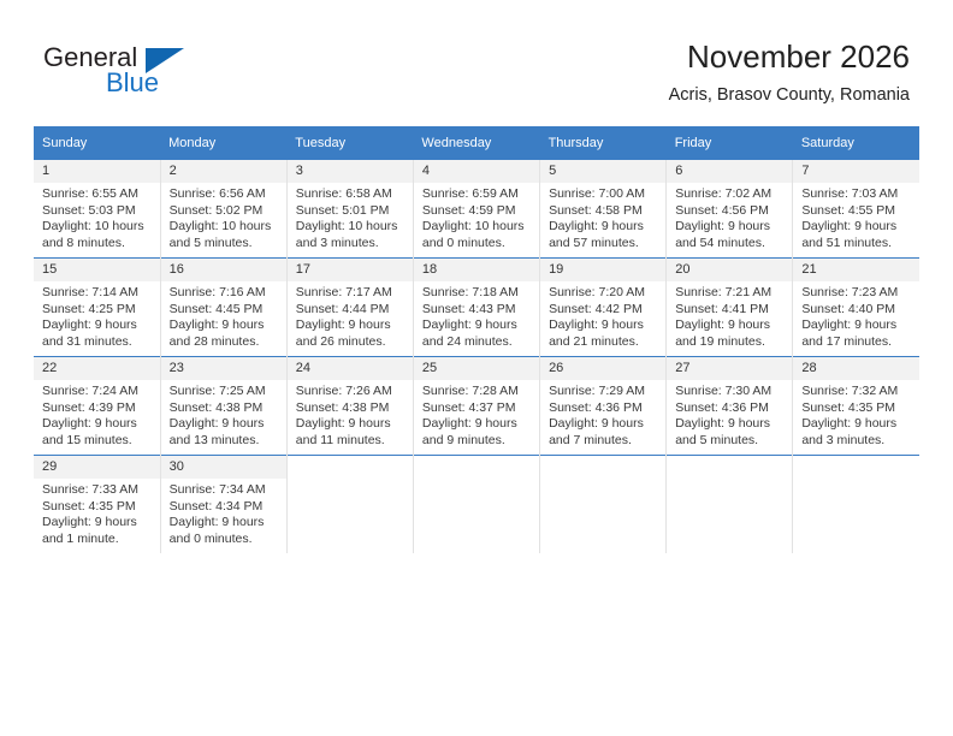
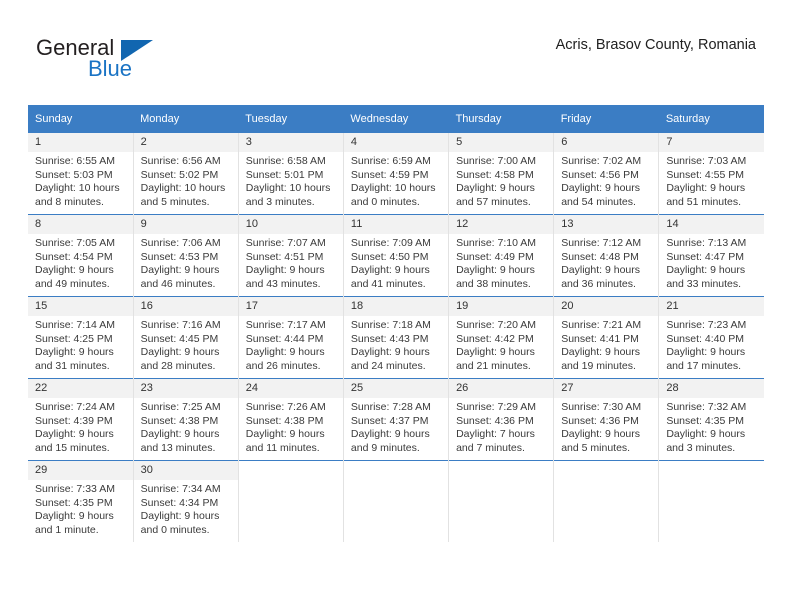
  General
  Blue
- November 2026
  Acris, Brasov County, Romania
  Sunday	Monday	Tuesday	Wednesday	Thursday	Friday	Saturday
  1Sunrise: 6:55 AMSunset: 5:03 PMDaylight: 10 hours and 8 minutes.	2Sunrise: 6:56 AMSunset: 5:02 PMDaylight: 10 hours and 5 minutes.	3Sunrise: 6:58 AMSunset: 5:01 PMDaylight: 10 hours and 3 minutes.	4Sunrise: 6:59 AMSunset: 4:59 PMDaylight: 10 hours and 0 minutes.	5Sunrise: 7:00 AMSunset: 4:58 PMDaylight: 9 hours and 57 minutes.	6Sunrise: 7:02 AMSunset: 4:56 PMDaylight: 9 hours and 54 minutes.	7Sunrise: 7:03 AMSunset: 4:55 PMDaylight: 9 hours and 51 minutes.
+ 8Sunrise: 7:05 AMSunset: 4:54 PMDaylight: 9 hours and 49 minutes.	9Sunrise: 7:06 AMSunset: 4:53 PMDaylight: 9 hours and 46 minutes.	10Sunrise: 7:07 AMSunset: 4:51 PMDaylight: 9 hours and 43 minutes.	11Sunrise: 7:09 AMSunset: 4:50 PMDaylight: 9 hours and 41 minutes.	12Sunrise: 7:10 AMSunset: 4:49 PMDaylight: 9 hours and 38 minutes.	13Sunrise: 7:12 AMSunset: 4:48 PMDaylight: 9 hours and 36 minutes.	14Sunrise: 7:13 AMSunset: 4:47 PMDaylight: 9 hours and 33 minutes.
  15Sunrise: 7:14 AMSunset: 4:25 PMDaylight: 9 hours and 31 minutes.	16Sunrise: 7:16 AMSunset: 4:45 PMDaylight: 9 hours and 28 minutes.	17Sunrise: 7:17 AMSunset: 4:44 PMDaylight: 9 hours and 26 minutes.	18Sunrise: 7:18 AMSunset: 4:43 PMDaylight: 9 hours and 24 minutes.	19Sunrise: 7:20 AMSunset: 4:42 PMDaylight: 9 hours and 21 minutes.	20Sunrise: 7:21 AMSunset: 4:41 PMDaylight: 9 hours and 19 minutes.	21Sunrise: 7:23 AMSunset: 4:40 PMDaylight: 9 hours and 17 minutes.
- 22Sunrise: 7:24 AMSunset: 4:39 PMDaylight: 9 hours and 15 minutes.	23Sunrise: 7:25 AMSunset: 4:38 PMDaylight: 9 hours and 13 minutes.	24Sunrise: 7:26 AMSunset: 4:38 PMDaylight: 9 hours and 11 minutes.	25Sunrise: 7:28 AMSunset: 4:37 PMDaylight: 9 hours and 9 minutes.	26Sunrise: 7:29 AMSunset: 4:36 PMDaylight: 9 hours and 7 minutes.	27Sunrise: 7:30 AMSunset: 4:36 PMDaylight: 9 hours and 5 minutes.	28Sunrise: 7:32 AMSunset: 4:35 PMDaylight: 9 hours and 3 minutes.
+ 22Sunrise: 7:24 AMSunset: 4:39 PMDaylight: 9 hours and 15 minutes.	23Sunrise: 7:25 AMSunset: 4:38 PMDaylight: 9 hours and 13 minutes.	24Sunrise: 7:26 AMSunset: 4:38 PMDaylight: 9 hours and 11 minutes.	25Sunrise: 7:28 AMSunset: 4:37 PMDaylight: 9 hours and 9 minutes.	26Sunrise: 7:29 AMSunset: 4:36 PMDaylight: 7 hours and 7 minutes.	27Sunrise: 7:30 AMSunset: 4:36 PMDaylight: 9 hours and 5 minutes.	28Sunrise: 7:32 AMSunset: 4:35 PMDaylight: 9 hours and 3 minutes.
  29Sunrise: 7:33 AMSunset: 4:35 PMDaylight: 9 hours and 1 minute.	30Sunrise: 7:34 AMSunset: 4:34 PMDaylight: 9 hours and 0 minutes.
